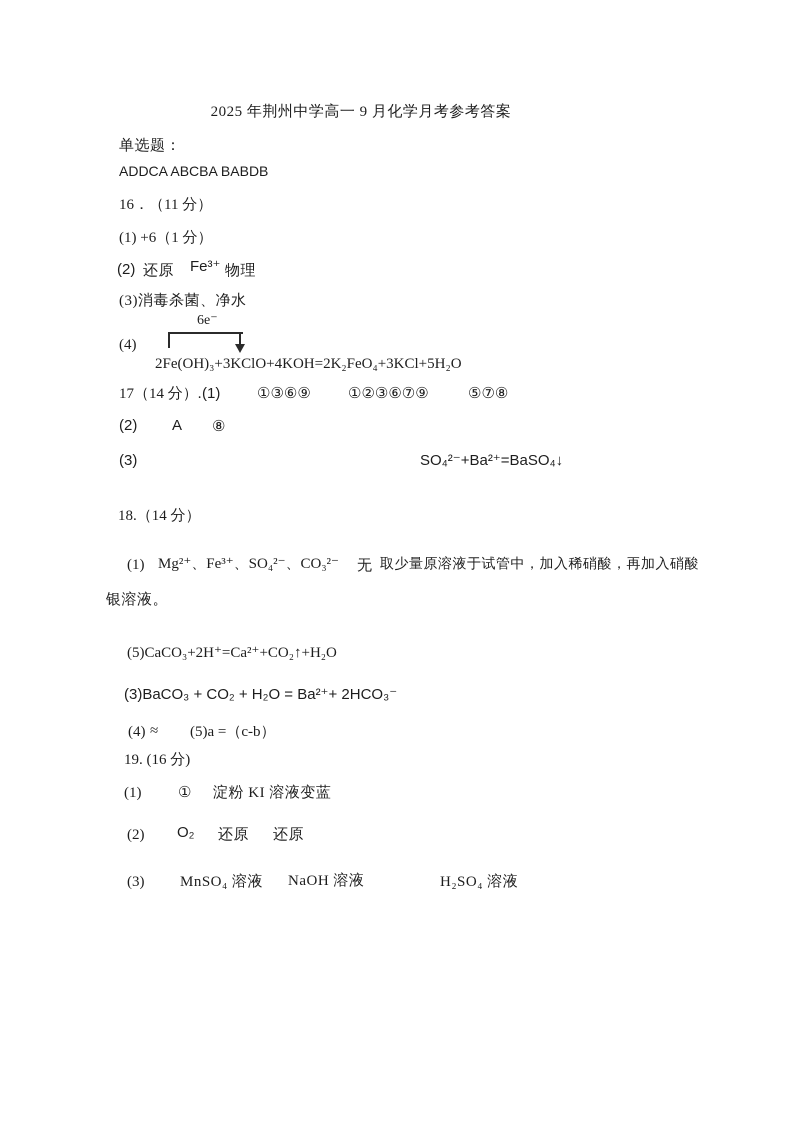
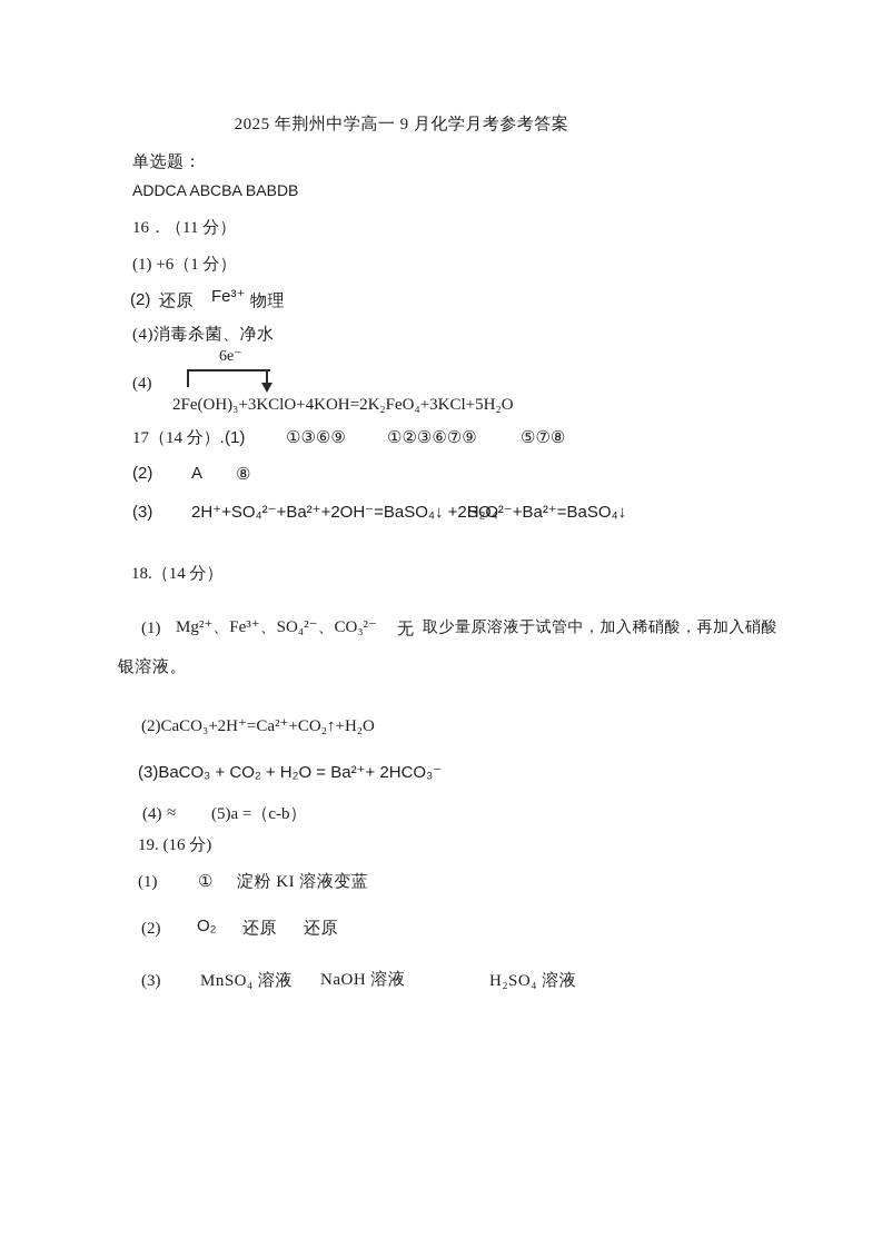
  2025 年荆州中学高一 9 月化学月考参考答案
  单选题：
  ADDCA ABCBA BABDB
  16．（11 分）
  (1) +6（1 分）
  (2)
  还原
  Fe³⁺
  物理
- (3)消毒杀菌、净水
+ (4)消毒杀菌、净水
  (4)
  6e⁻
  2Fe(OH)₃+3KClO+4KOH=2K₂FeO₄+3KCl+5H₂O
  17（14 分）.
  (1)
  ①③⑥⑨
  ①②③⑥⑦⑨
  ⑤⑦⑧
  (2)
  A
  ⑧
  (3)
+ 2H⁺+SO₄²⁻+Ba²⁺+2OH⁻=BaSO₄↓ +2H₂O
  SO₄²⁻+Ba²⁺=BaSO₄↓
  18.（14 分）
  (1)
  Mg²⁺、Fe³⁺、SO₄²⁻、CO₃²⁻
  无
  取少量原溶液于试管中，加入稀硝酸，再加入硝酸
  银溶液。
- (5)CaCO₃+2H⁺=Ca²⁺+CO₂↑+H₂O
+ (2)CaCO₃+2H⁺=Ca²⁺+CO₂↑+H₂O
  (3)BaCO₃ + CO₂ + H₂O = Ba²⁺+ 2HCO₃⁻
  (4)
  ≈
  (5)a =（c-b）
  19. (16 分)
  (1)
  ①
  淀粉 KI 溶液变蓝
  (2)
  O₂
  还原
  还原
  (3)
  MnSO₄ 溶液
  NaOH 溶液
  H₂SO₄ 溶液
